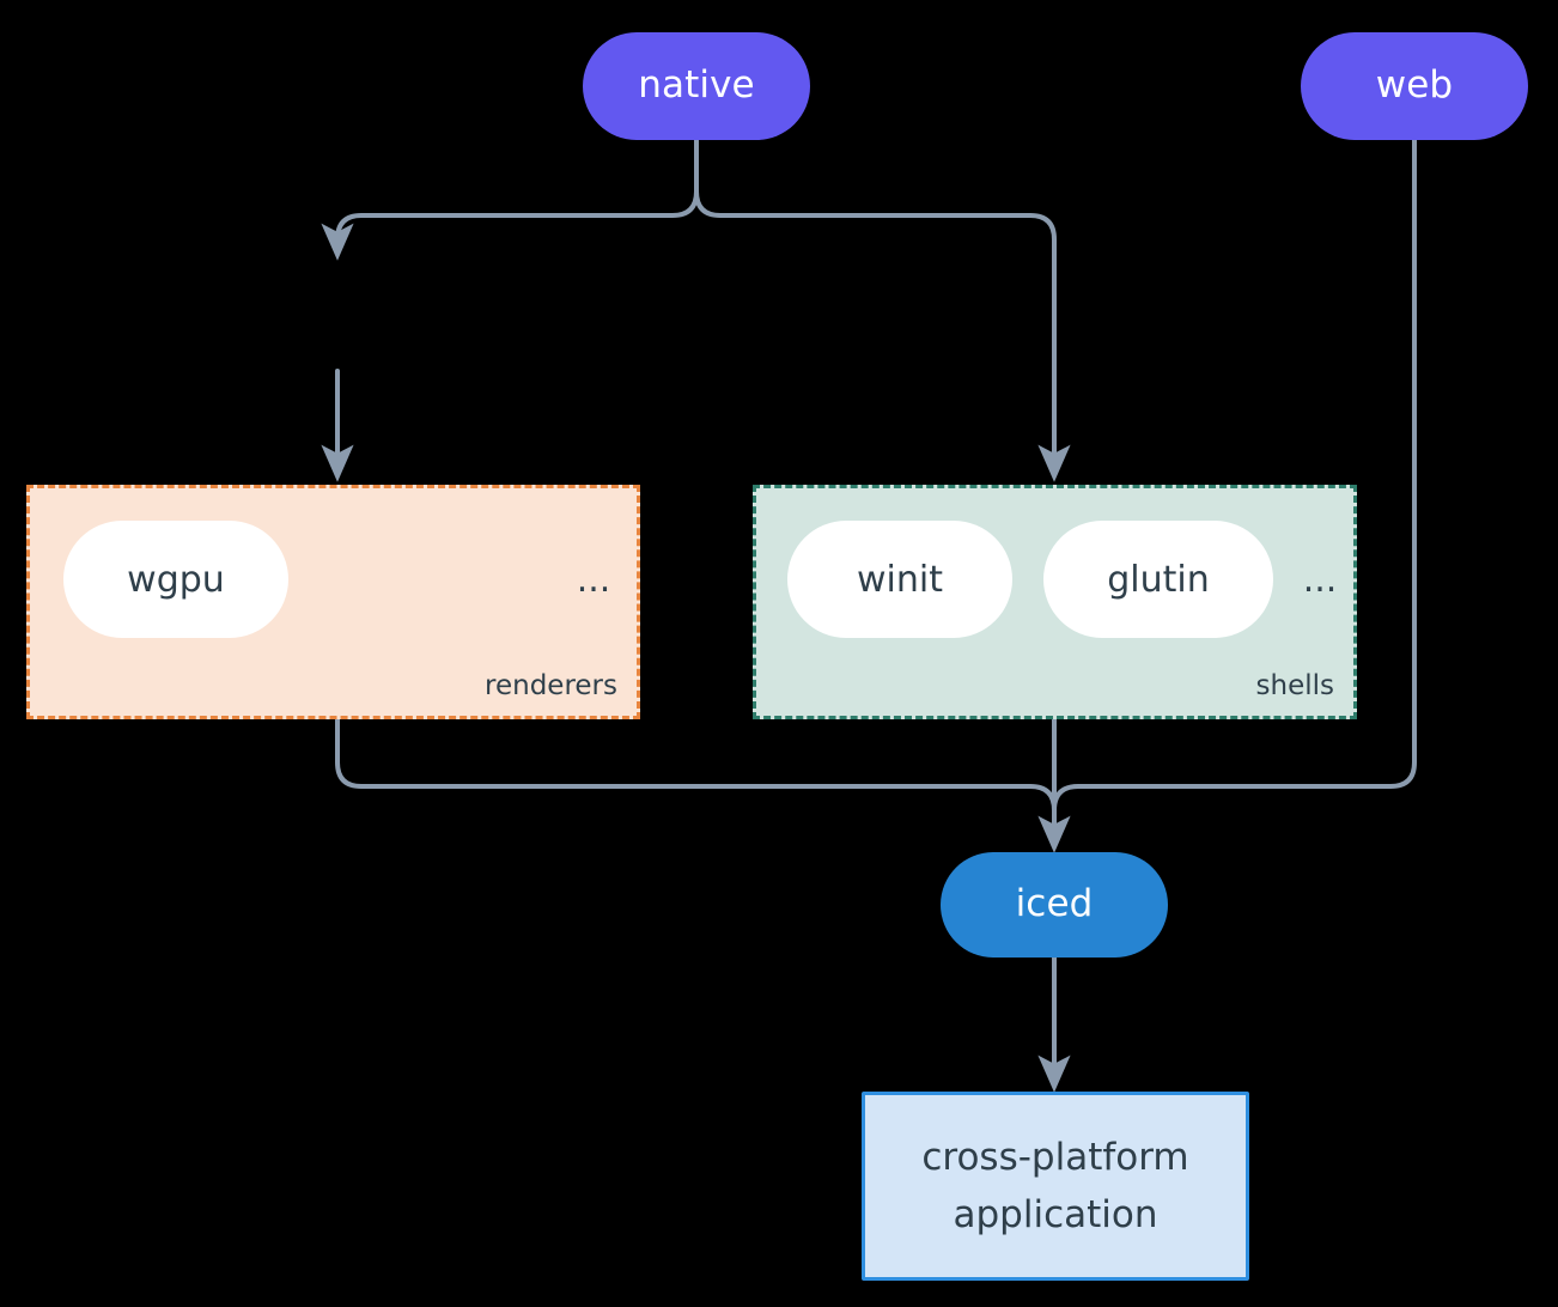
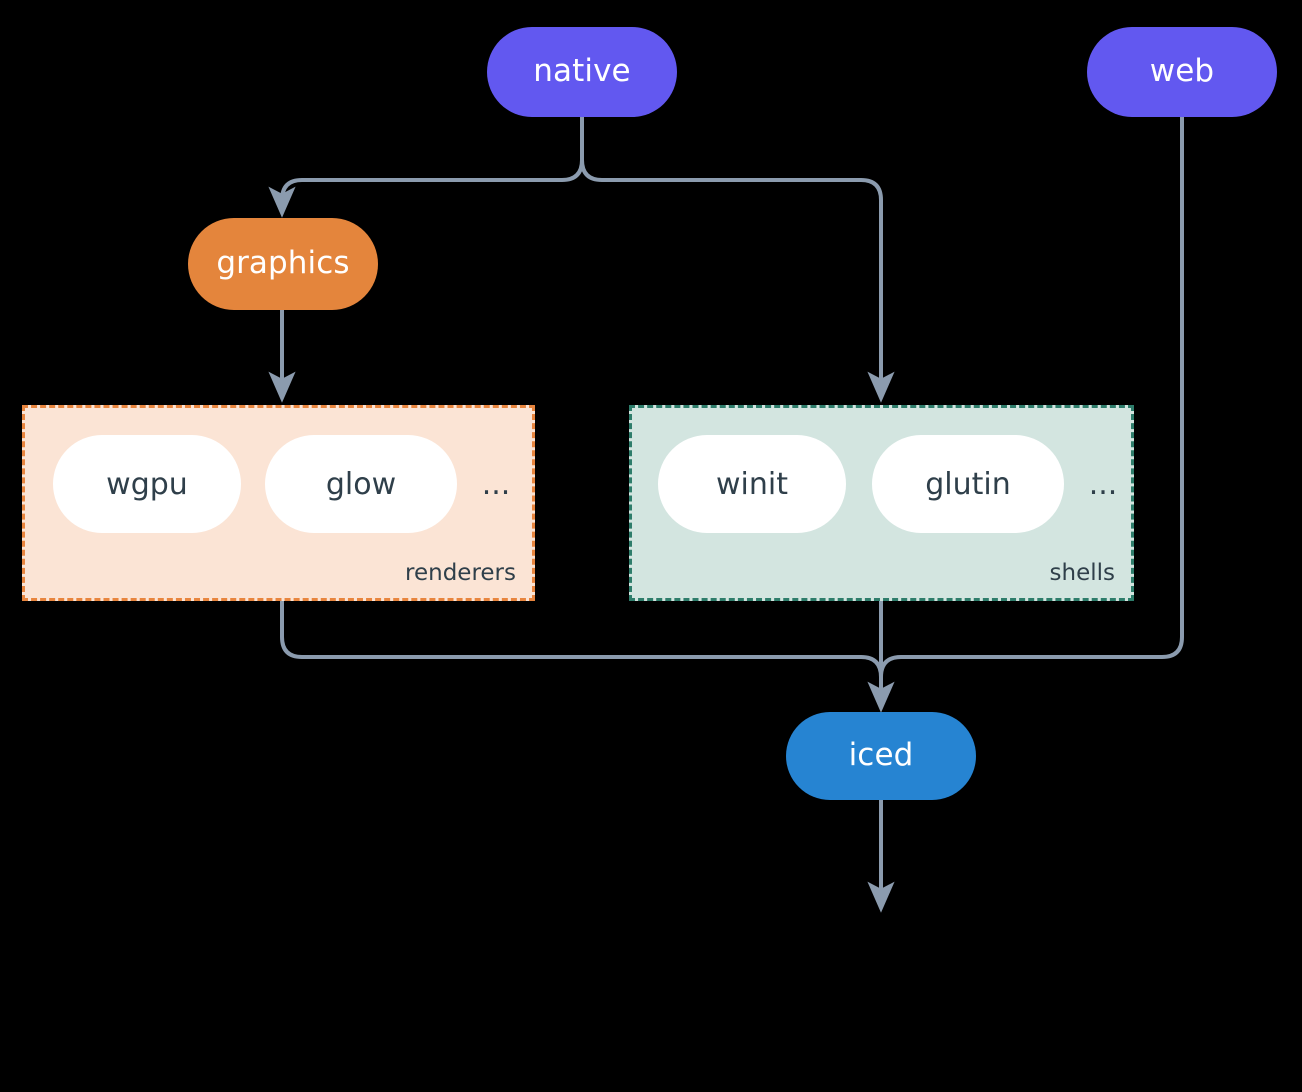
  native
  web
+ graphics
  wgpu
+ glow
  ...
  renderers
  winit
  glutin
  ...
  shells
  iced
- cross-platform
- application
